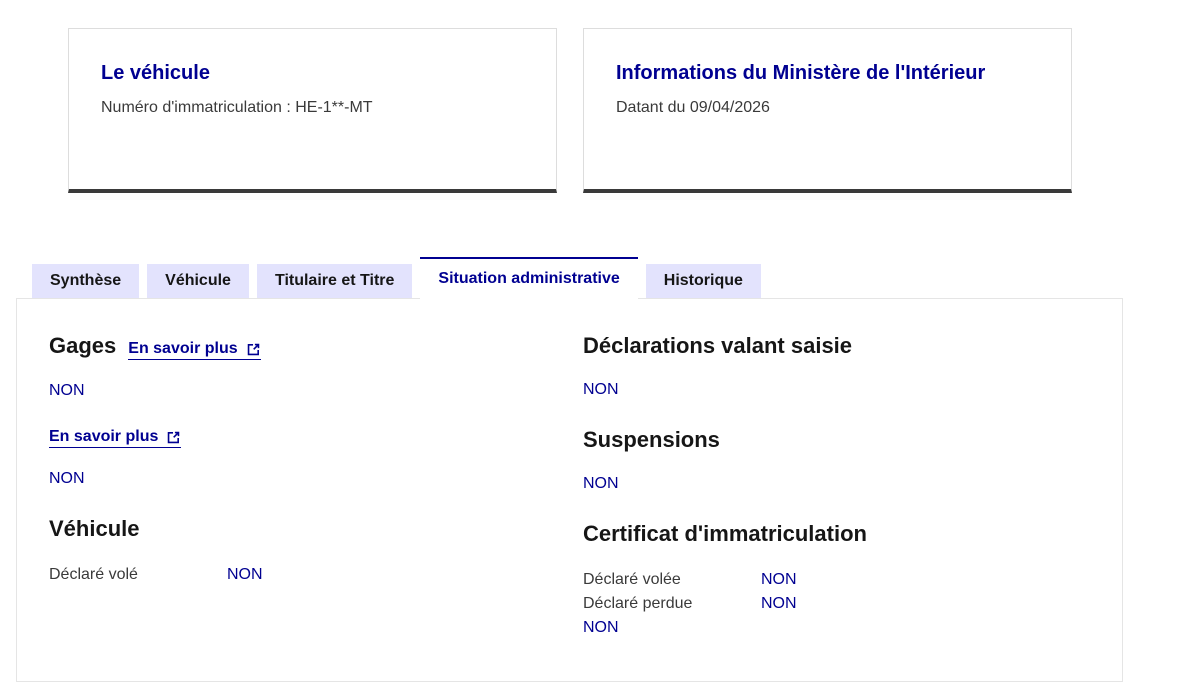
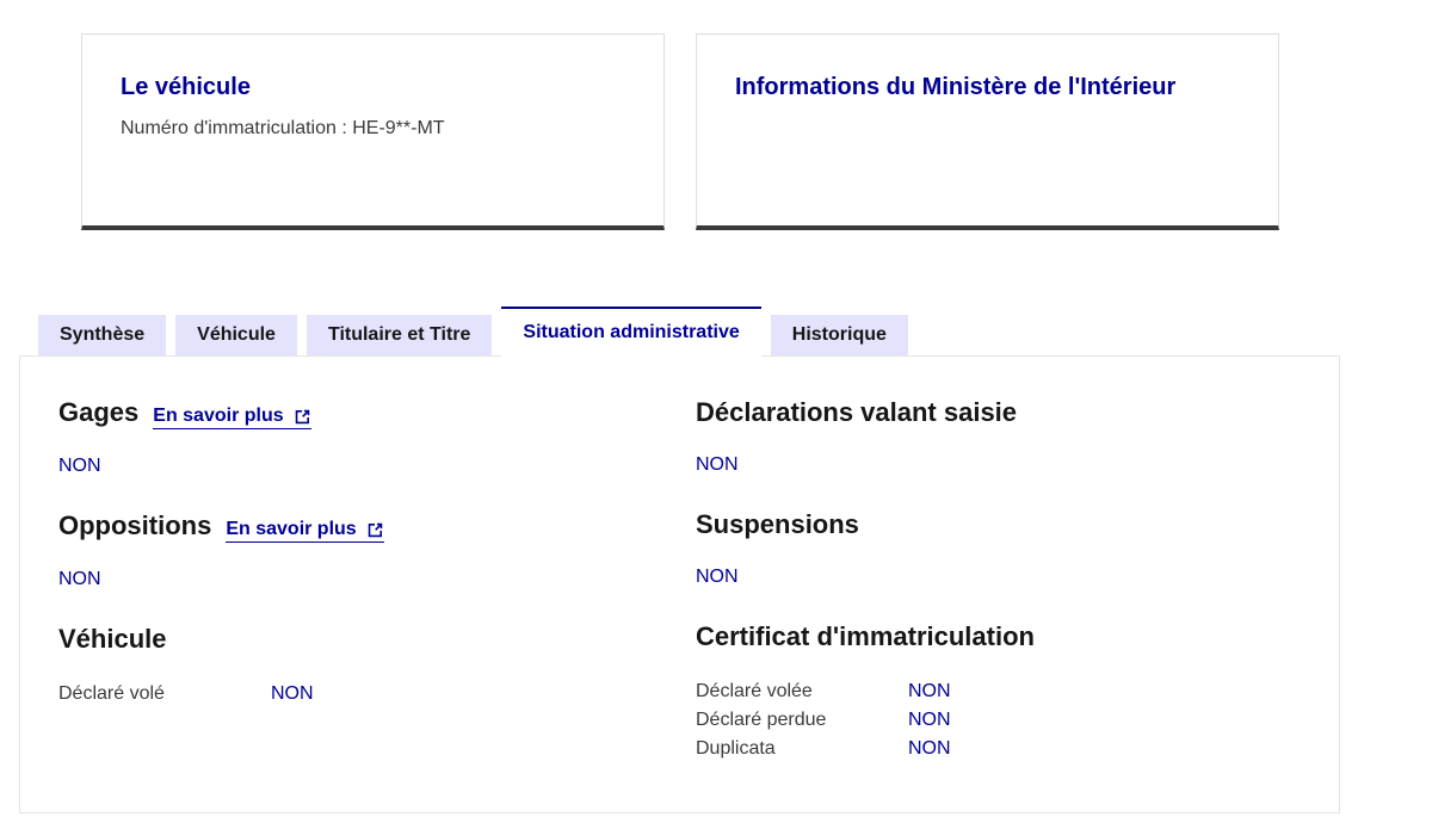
  Le véhicule
- Numéro d'immatriculation : HE-1**-MT
+ Numéro d'immatriculation : HE-9**-MT
  Informations du Ministère de l'Intérieur
- Datant du 09/04/2026
  Synthèse
  Véhicule
  Titulaire et Titre
  Situation administrative
  Historique
  Gages
  En savoir plus
  NON
+ Oppositions
  En savoir plus
  NON
  Véhicule
  Déclaré volé
  NON
  Déclarations valant saisie
  NON
  Suspensions
  NON
  Certificat d'immatriculation
  Déclaré volée
  NON
  Déclaré perdue
  NON
+ Duplicata
  NON
